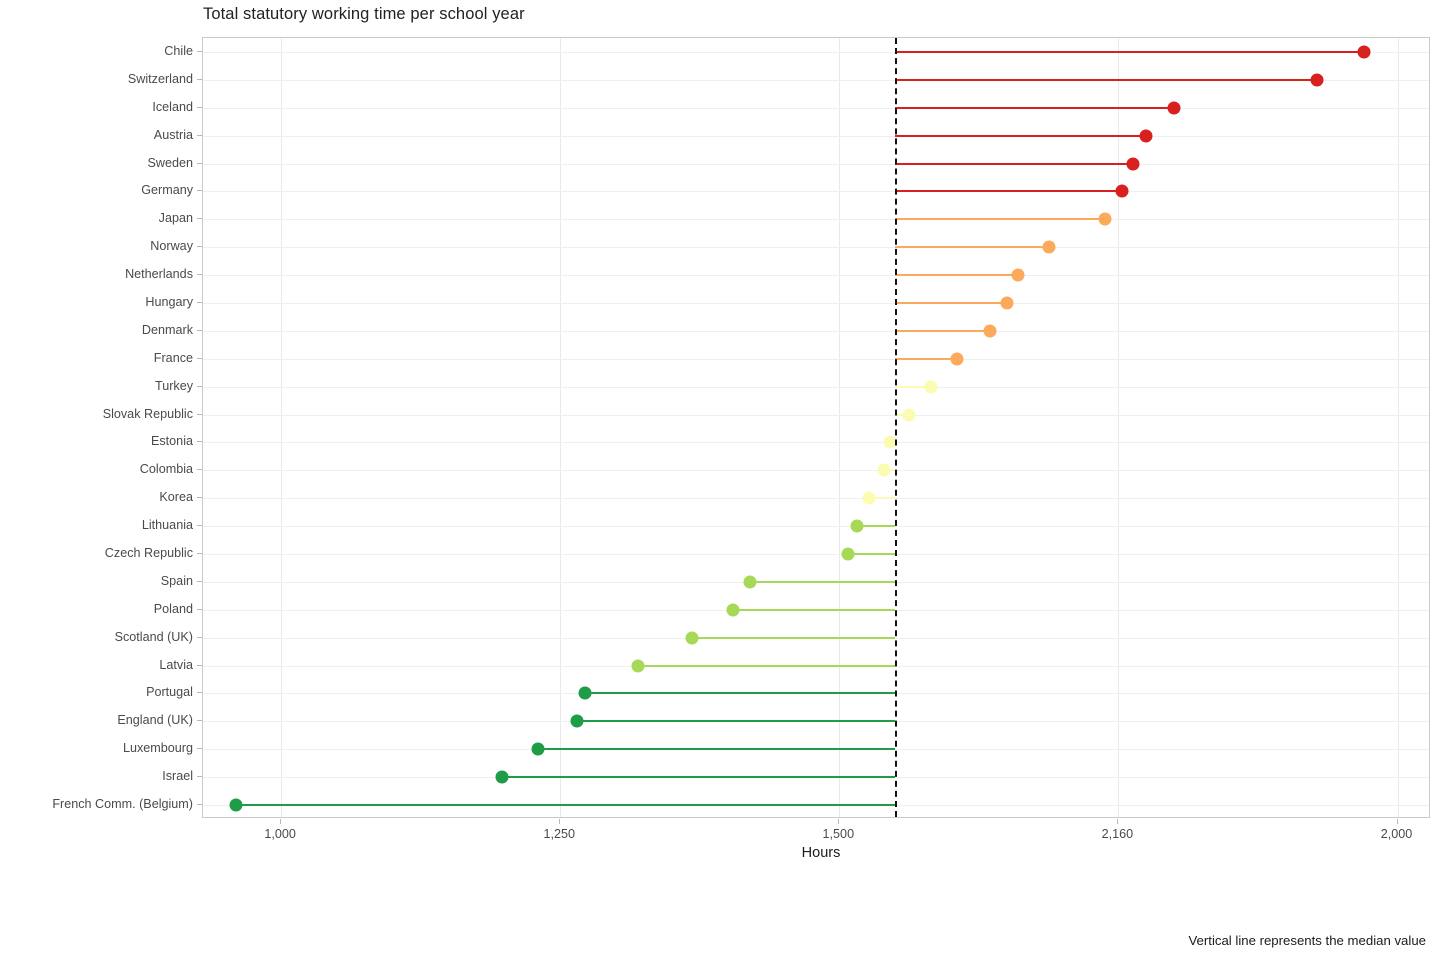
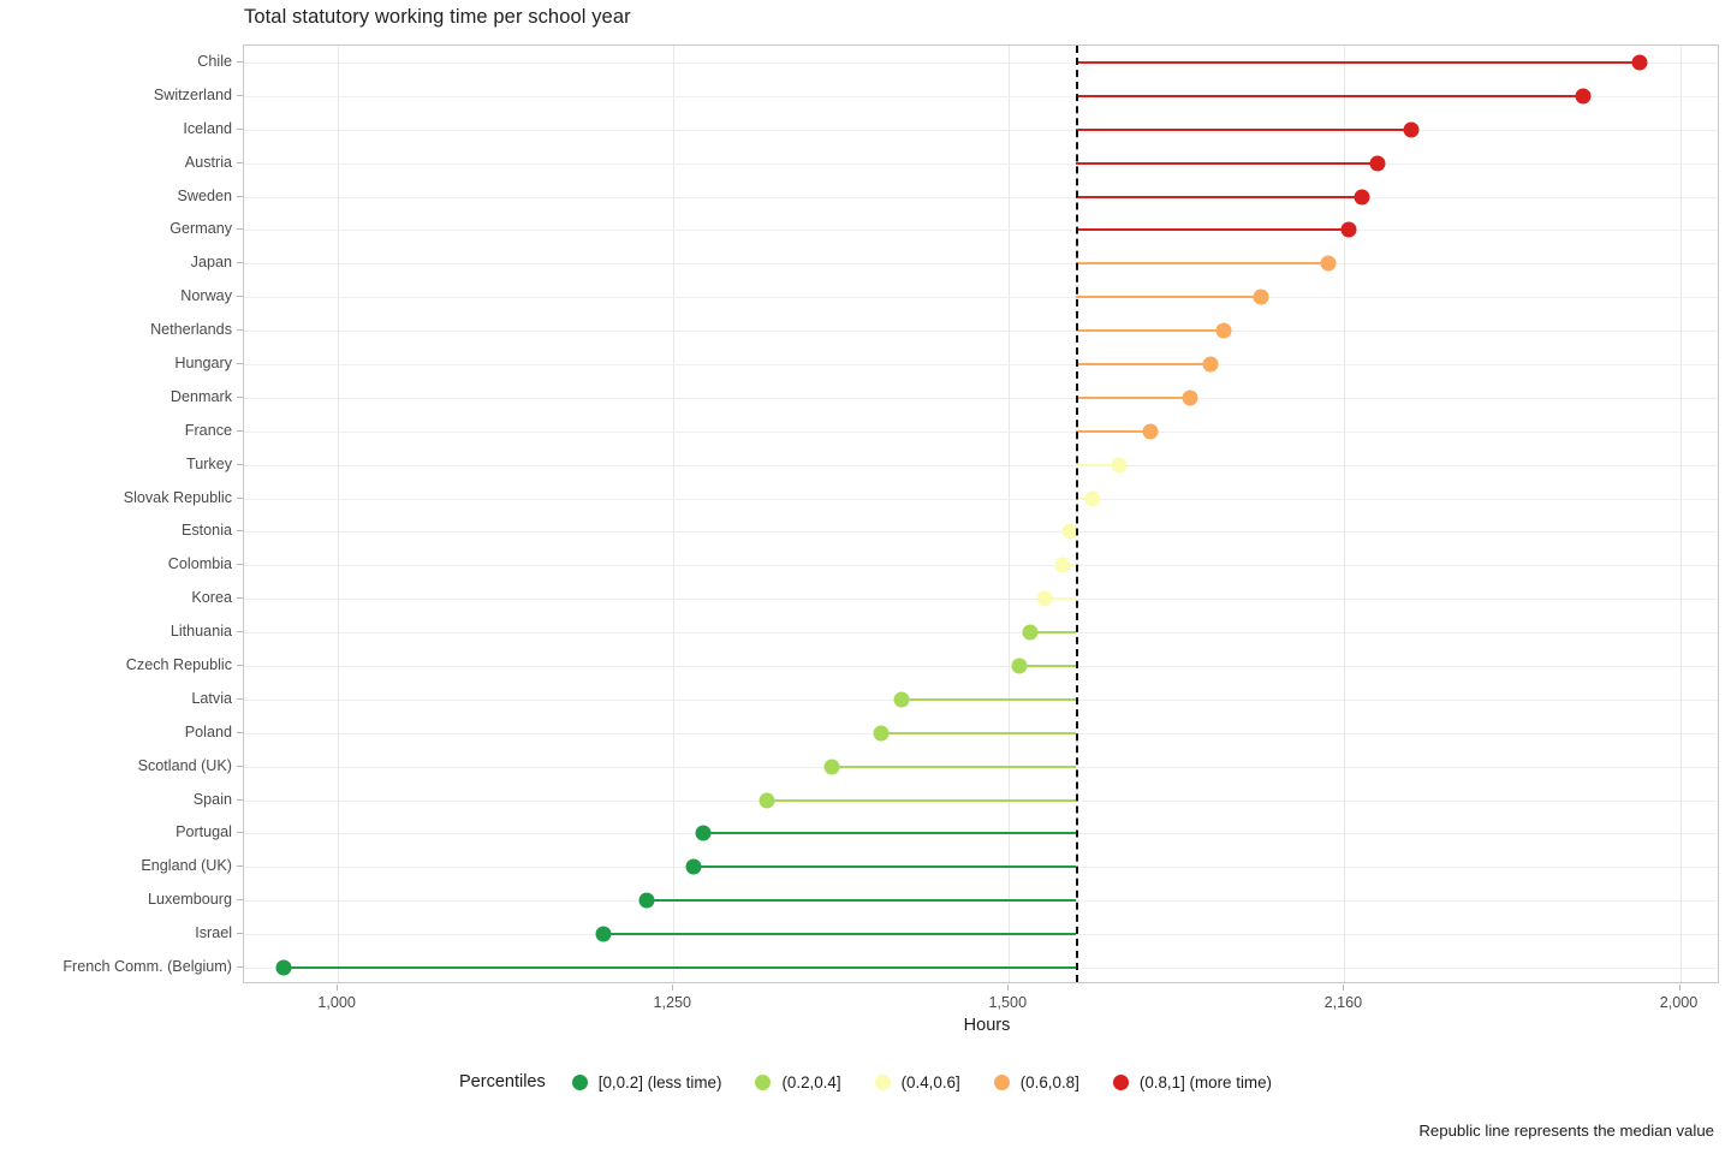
  Total statutory working time per school year
  Chile
  Switzerland
  Iceland
  Austria
  Sweden
  Germany
  Japan
  Norway
  Netherlands
  Hungary
  Denmark
  France
  Turkey
  Slovak Republic
  Estonia
  Colombia
  Korea
  Lithuania
  Czech Republic
- Spain
+ Latvia
  Poland
  Scotland (UK)
- Latvia
+ Spain
  Portugal
  England (UK)
  Luxembourg
  Israel
  French Comm. (Belgium)
  1,000
  1,250
  1,500
  2,160
  2,000
  Hours
+ Percentiles
+ [0,0.2] (less time)
+ (0.2,0.4]
+ (0.4,0.6]
+ (0.6,0.8]
+ (0.8,1] (more time)
- Vertical line represents the median value
+ Republic line represents the median value
